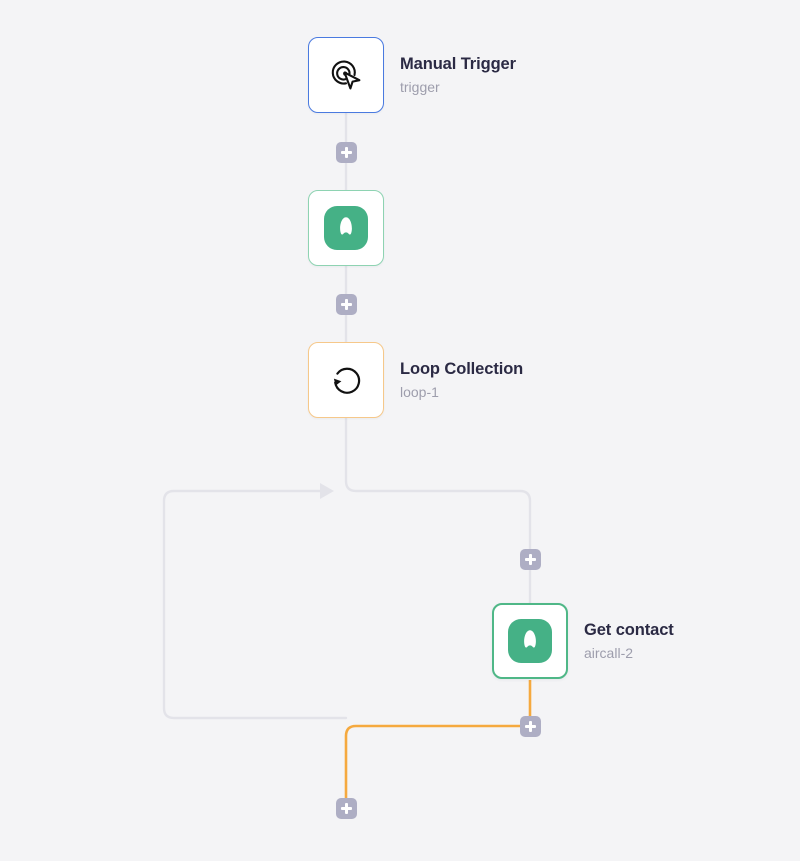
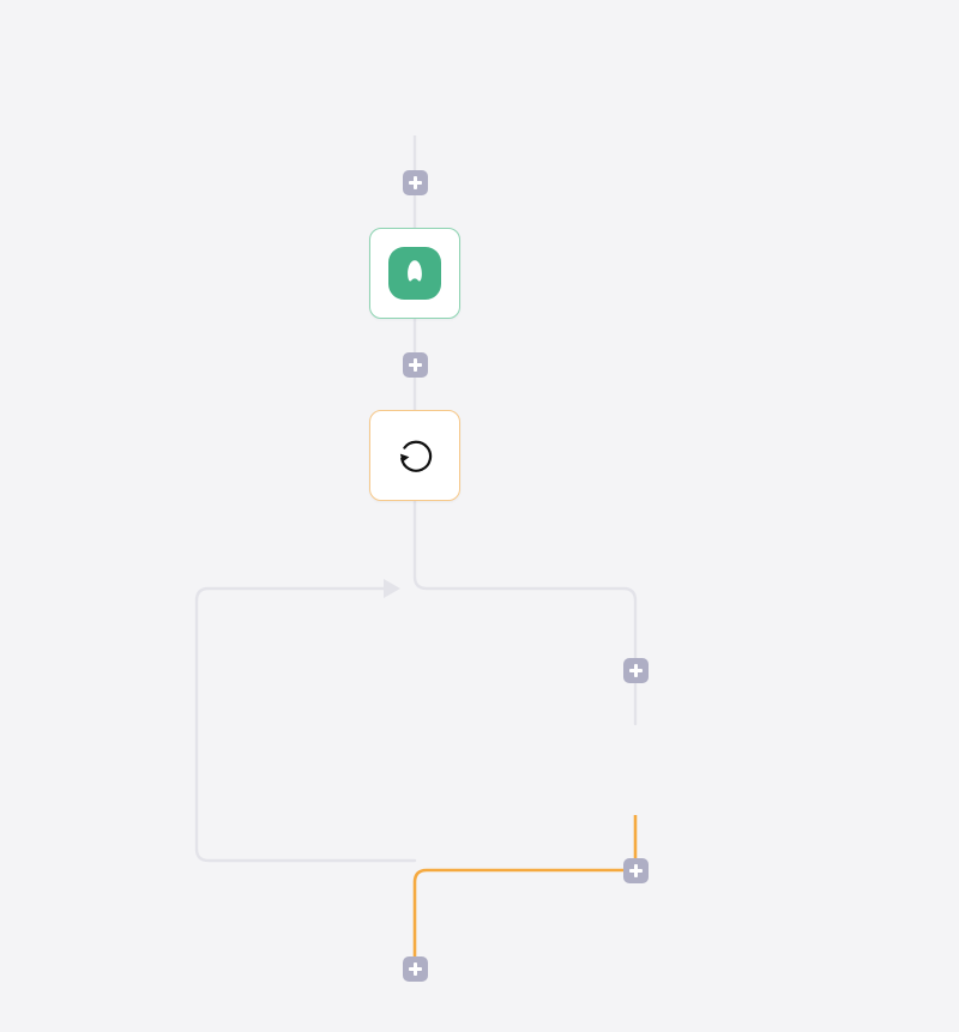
- Manual Trigger
- trigger
- Loop Collection
- loop-1
- Get contact
- aircall-2
